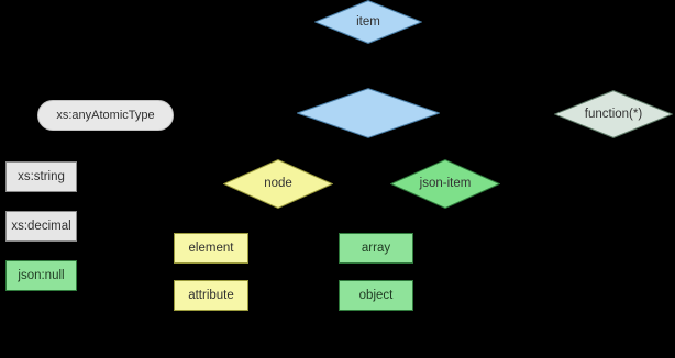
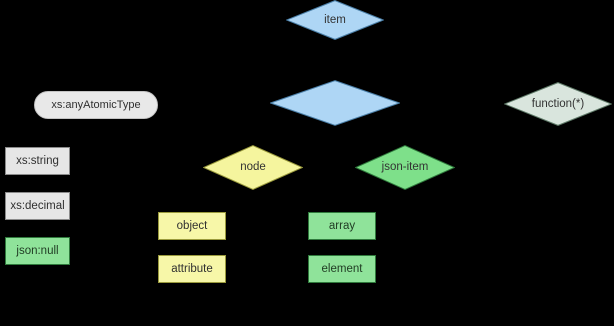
  item
  xs:anyAtomicType
  function(*)
  node
  json-item
  xs:string
  xs:decimal
  json:null
- element
+ object
  attribute
  array
- object
+ element
